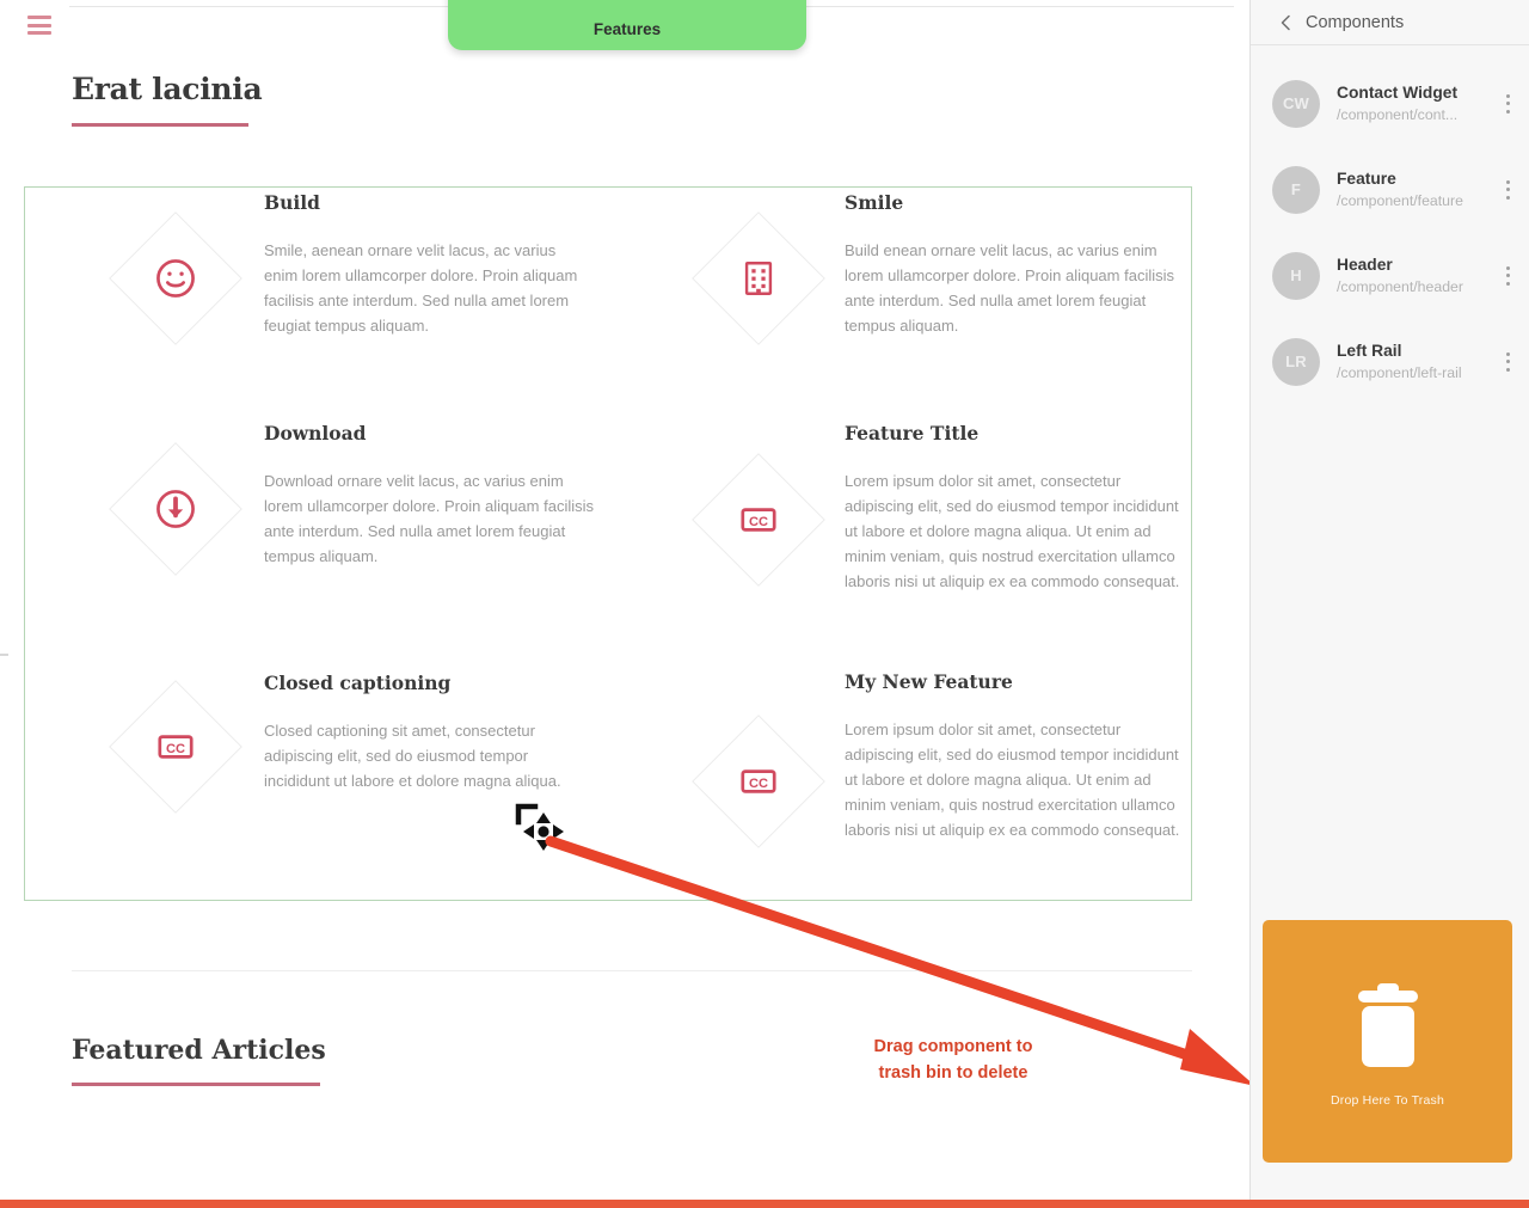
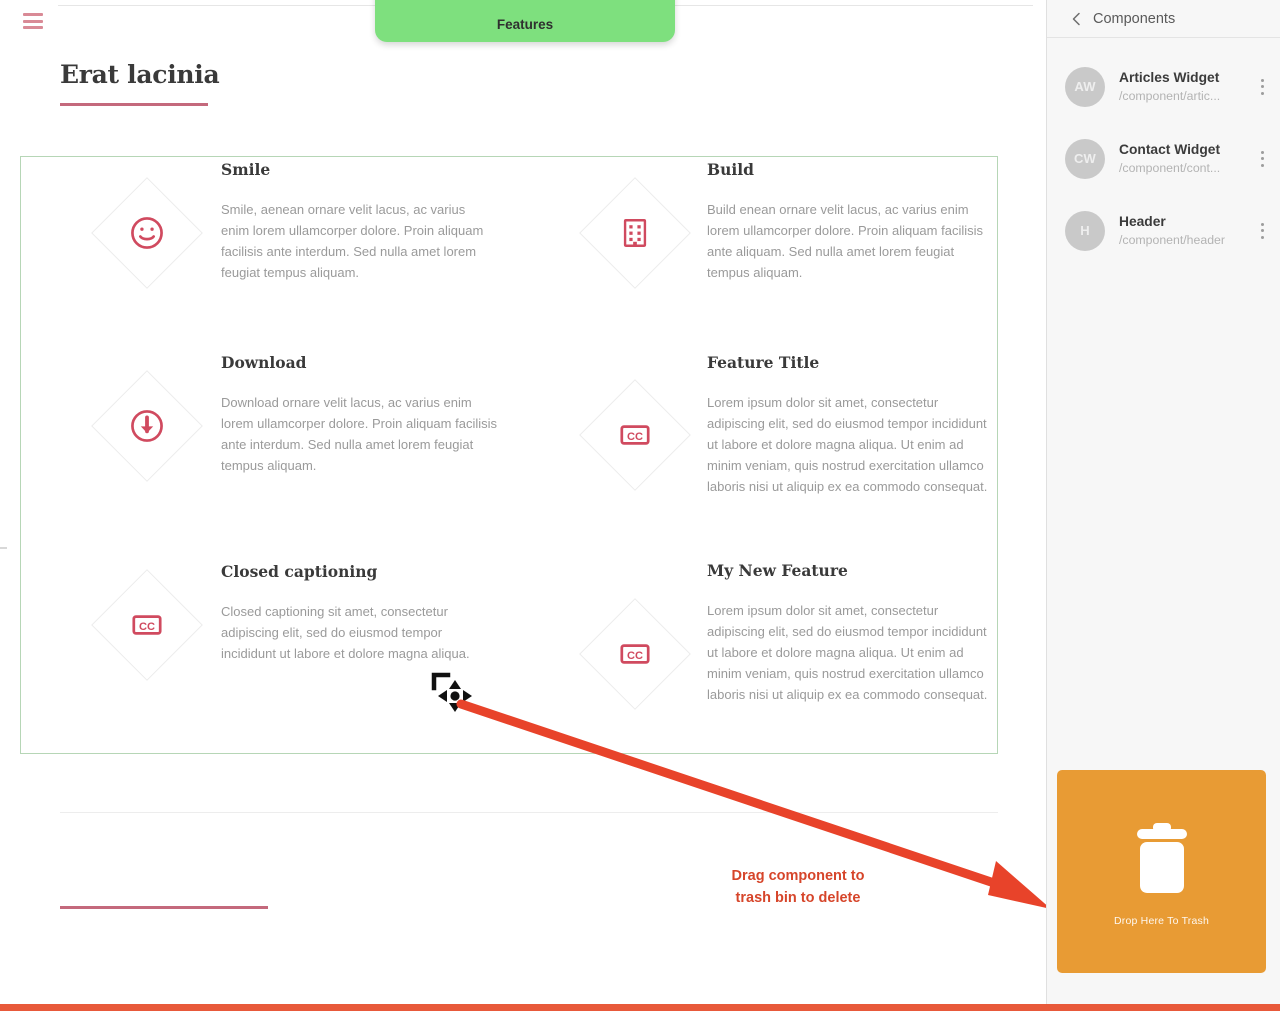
  Features
  Erat lacinia
- Build
+ Smile
  Smile, aenean ornare velit lacus, ac varius enim lorem ullamcorper dolore. Proin aliquam facilisis ante interdum. Sed nulla amet lorem feugiat tempus aliquam.
- Smile
+ Build
- Build enean ornare velit lacus, ac varius enim lorem ullamcorper dolore. Proin aliquam facilisis ante interdum. Sed nulla amet lorem feugiat tempus aliquam.
+ Build enean ornare velit lacus, ac varius enim lorem ullamcorper dolore. Proin aliquam facilisis ante aliquam. Sed nulla amet lorem feugiat tempus aliquam.
  Download
  Download ornare velit lacus, ac varius enim lorem ullamcorper dolore. Proin aliquam facilisis ante interdum. Sed nulla amet lorem feugiat tempus aliquam.
  CC
  Feature Title
  Lorem ipsum dolor sit amet, consectetur adipiscing elit, sed do eiusmod tempor incididunt ut labore et dolore magna aliqua. Ut enim ad minim veniam, quis nostrud exercitation ullamco laboris nisi ut aliquip ex ea commodo consequat.
  CC
  Closed captioning
  Closed captioning sit amet, consectetur adipiscing elit, sed do eiusmod tempor incididunt ut labore et dolore magna aliqua.
  CC
  My New Feature
  Lorem ipsum dolor sit amet, consectetur adipiscing elit, sed do eiusmod tempor incididunt ut labore et dolore magna aliqua. Ut enim ad minim veniam, quis nostrud exercitation ullamco laboris nisi ut aliquip ex ea commodo consequat.
- Featured Articles
  Drag component to
  trash bin to delete
  Components
+ AW
+ Articles Widget
+ /component/artic...
  CW
  Contact Widget
  /component/cont...
- F
- Feature
- /component/feature
  H
  Header
  /component/header
- LR
- Left Rail
- /component/left-rail
  Drop Here To Trash
